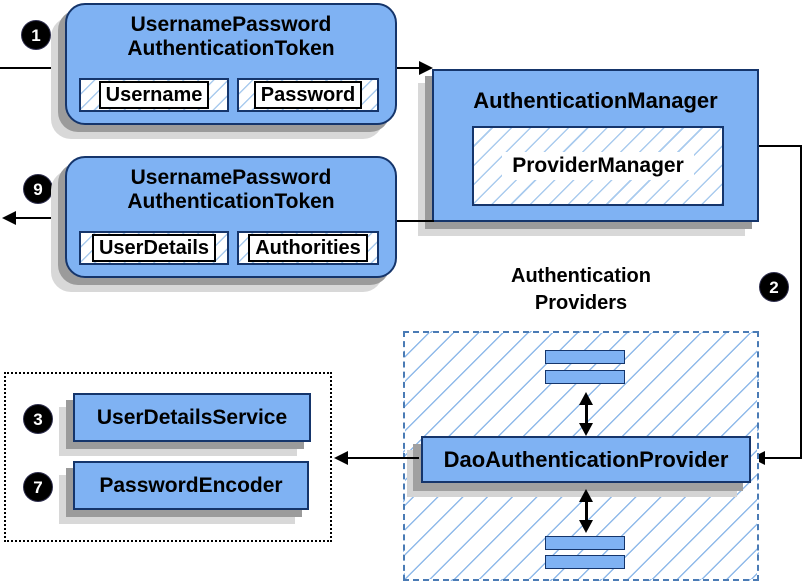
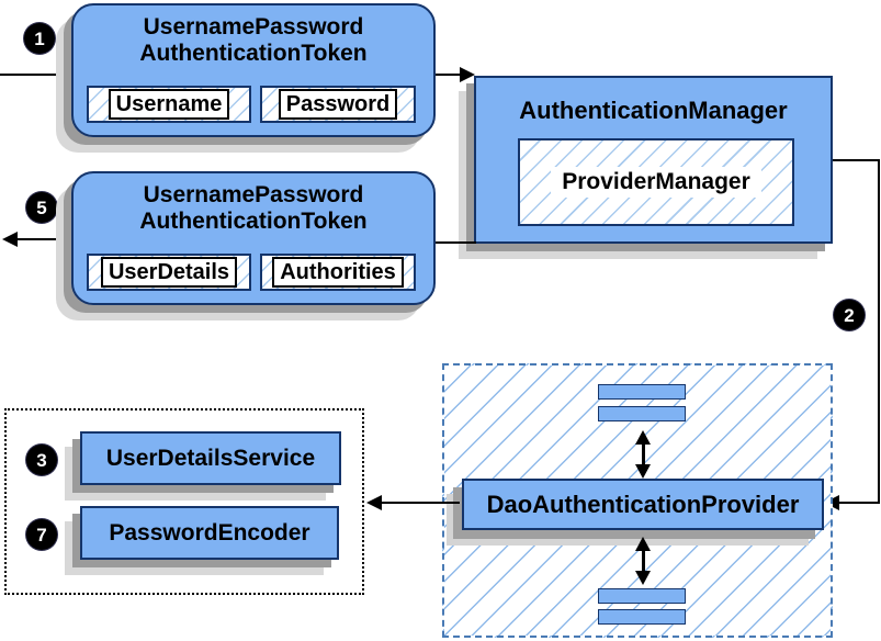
  1
- 9
+ 5
  2
  3
  7
  UsernamePassword
  AuthenticationToken
  Username
  Password
  AuthenticationManager
  ProviderManager
  UsernamePassword
  AuthenticationToken
  UserDetails
  Authorities
- Authentication
- Providers
  DaoAuthenticationProvider
  UserDetailsService
  PasswordEncoder
